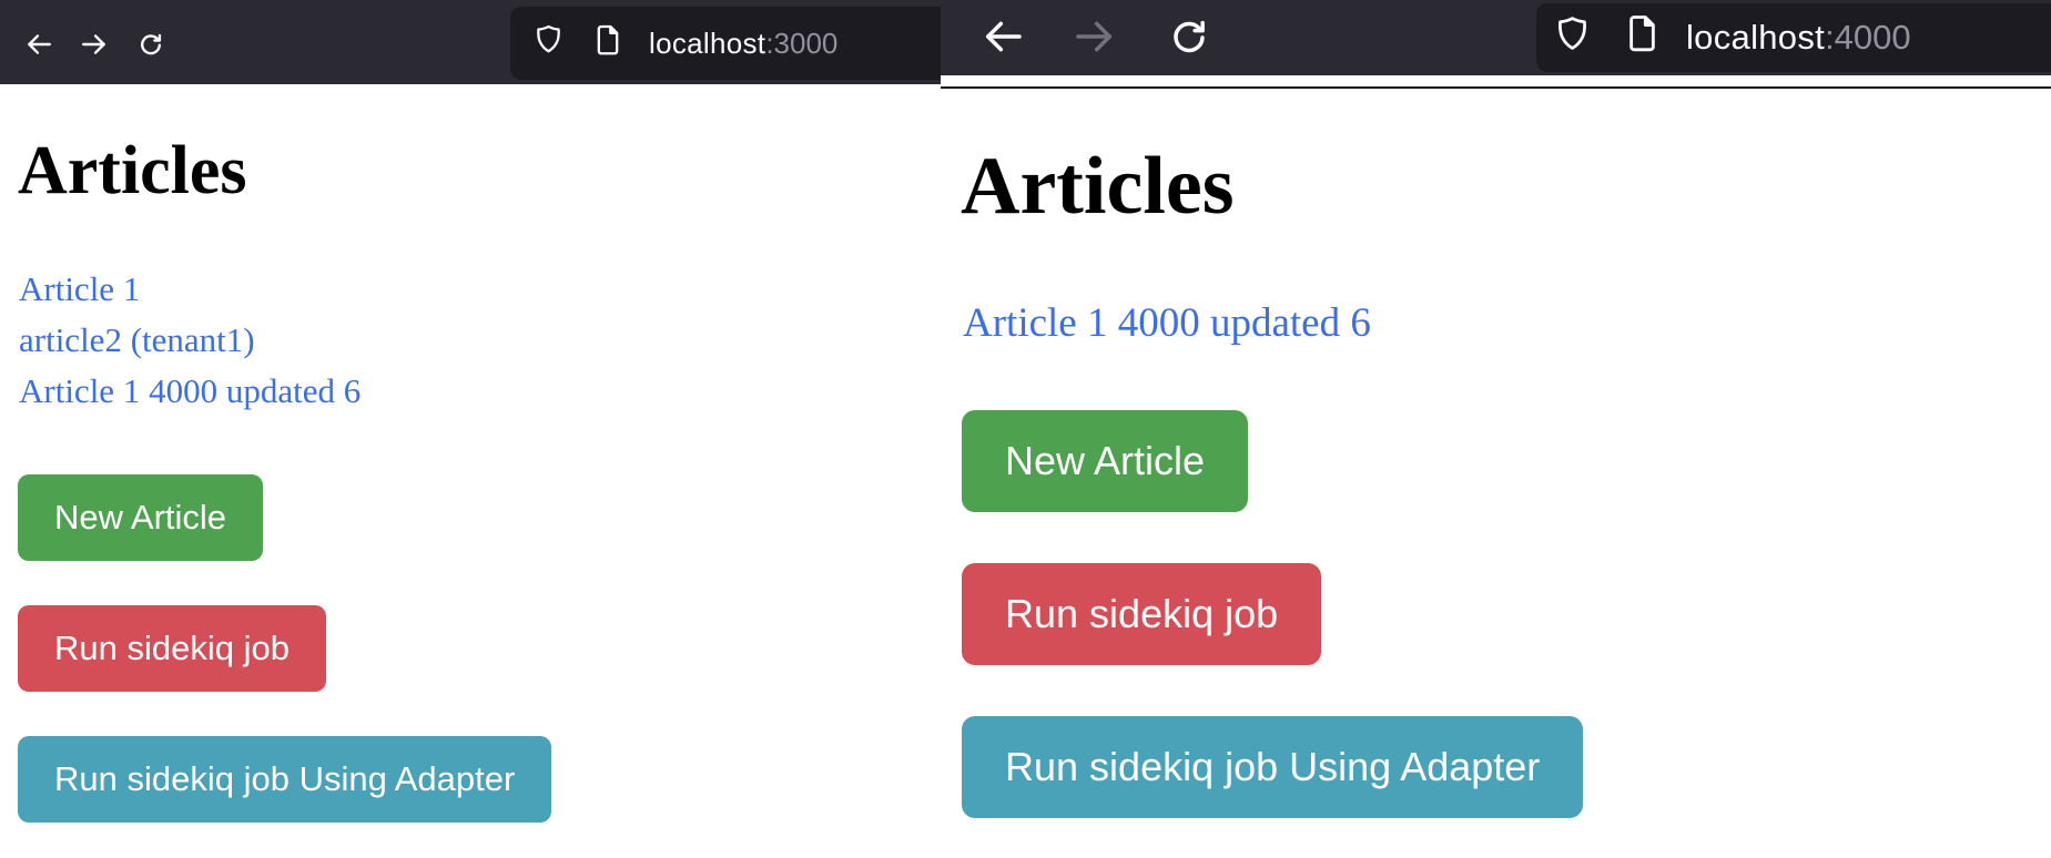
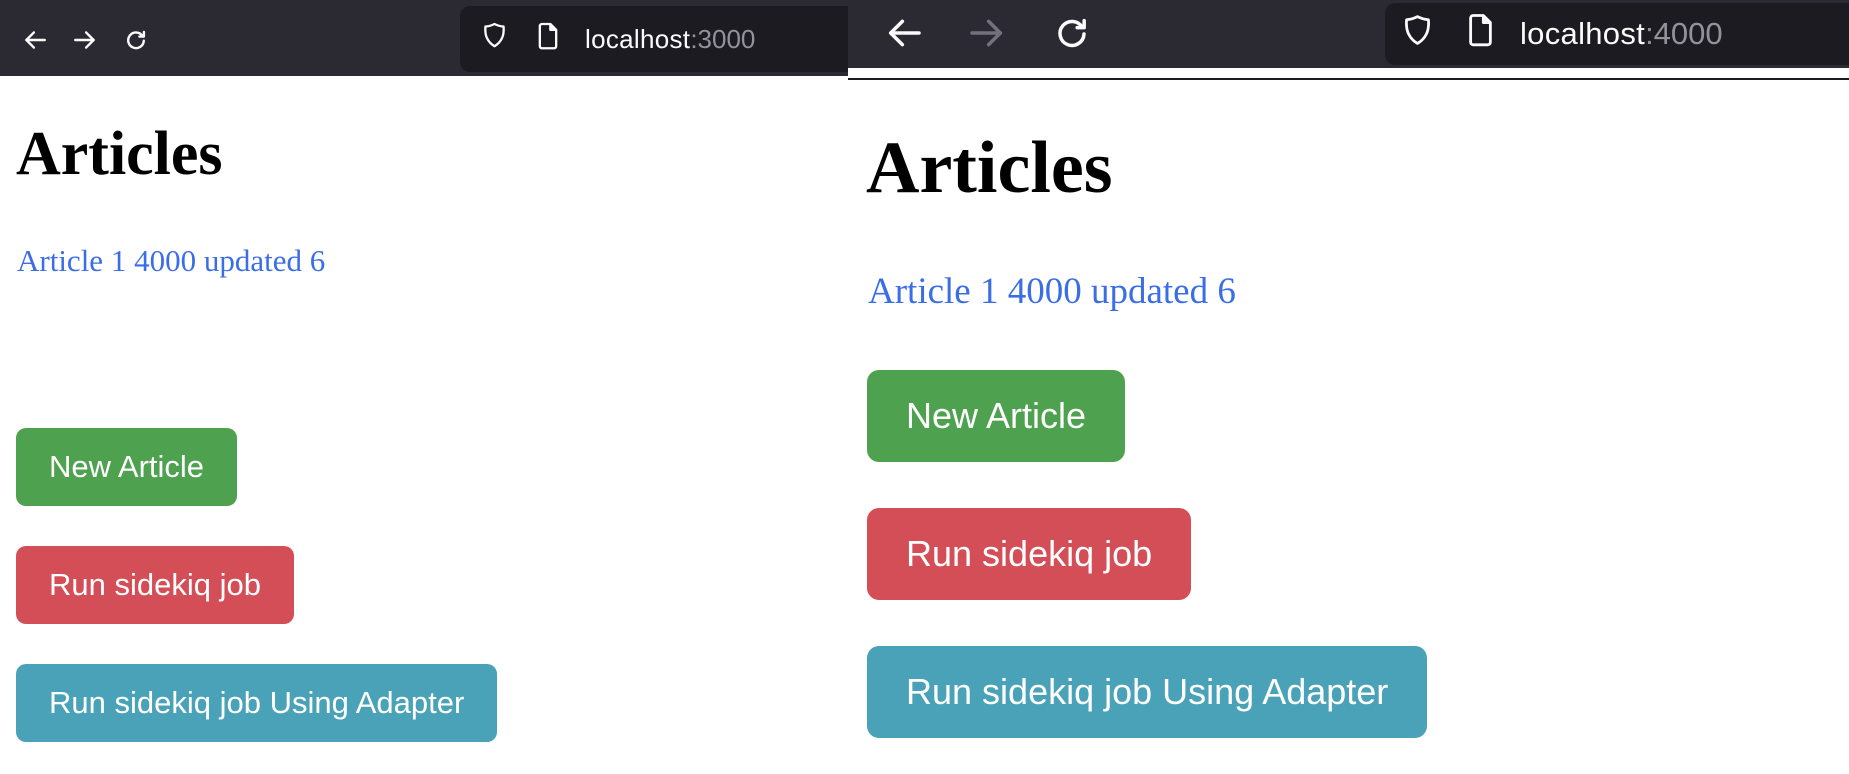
  localhost
  :3000
  Articles
- Article 1
- article2 (tenant1)
  Article 1 4000 updated 6
  New Article
  Run sidekiq job
  Run sidekiq job Using Adapter
  localhost
  :4000
  Articles
  Article 1 4000 updated 6
  New Article
  Run sidekiq job
  Run sidekiq job Using Adapter
